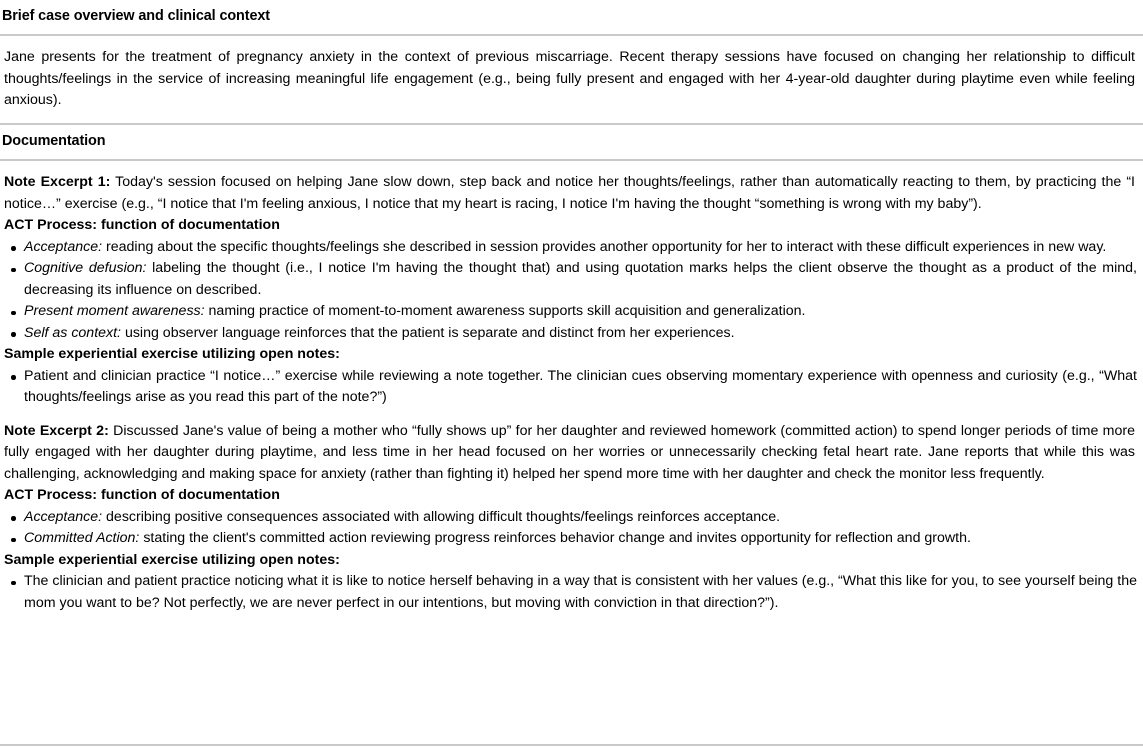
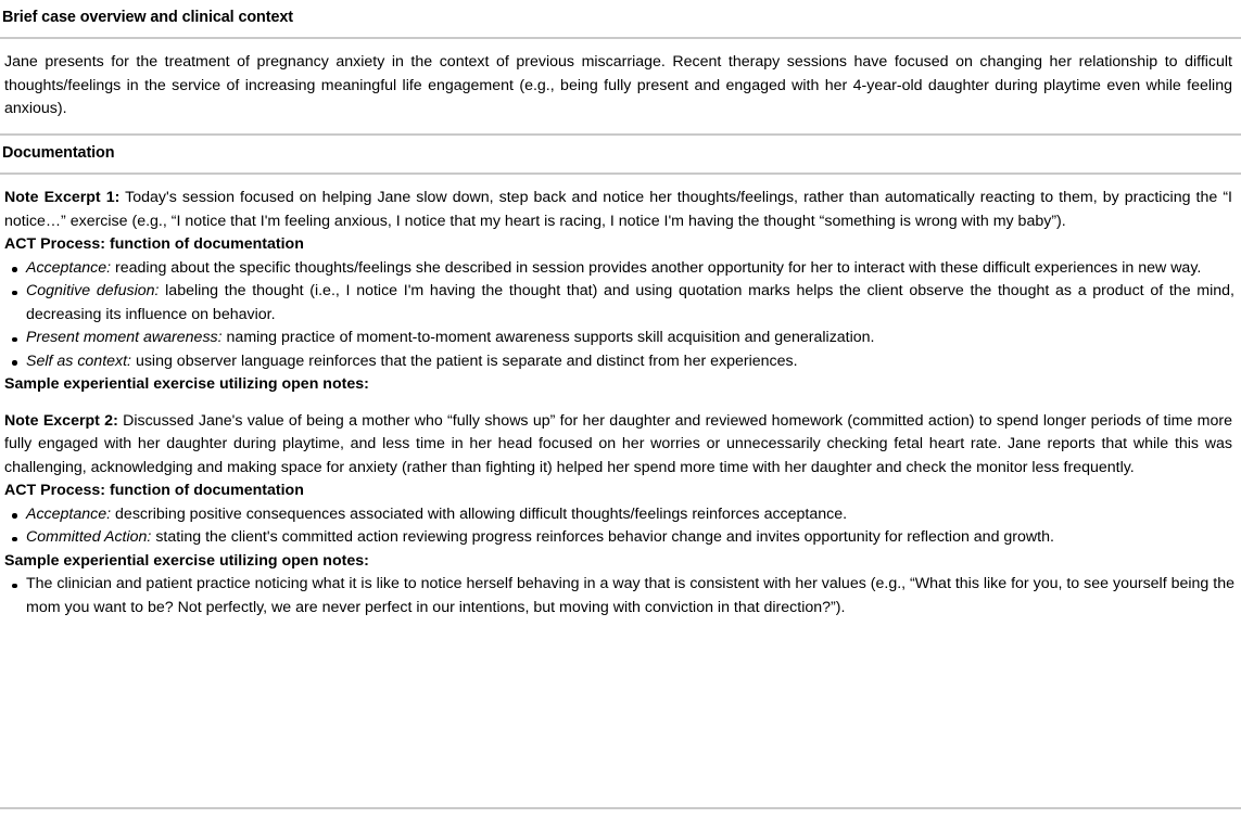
  Brief case overview and clinical context
  Jane presents for the treatment of pregnancy anxiety in the context of previous miscarriage. Recent therapy sessions have focused on changing her relationship to difficult thoughts/feelings in the service of increasing meaningful life engagement (e.g., being fully present and engaged with her 4-year-old daughter during playtime even while feeling anxious).
  Documentation
  Note Excerpt 1: Today's session focused on helping Jane slow down, step back and notice her thoughts/feelings, rather than automatically reacting to them, by practicing the “I notice…” exercise (e.g., “I notice that I'm feeling anxious, I notice that my heart is racing, I notice I'm having the thought “something is wrong with my baby”).
  ACT Process: function of documentation
  Acceptance: reading about the specific thoughts/feelings she described in session provides another opportunity for her to interact with these difficult experiences in new way.
- Cognitive defusion: labeling the thought (i.e., I notice I'm having the thought that) and using quotation marks helps the client observe the thought as a product of the mind, decreasing its influence on described.
+ Cognitive defusion: labeling the thought (i.e., I notice I'm having the thought that) and using quotation marks helps the client observe the thought as a product of the mind, decreasing its influence on behavior.
  Present moment awareness: naming practice of moment-to-moment awareness supports skill acquisition and generalization.
  Self as context: using observer language reinforces that the patient is separate and distinct from her experiences.
  Sample experiential exercise utilizing open notes:
- Patient and clinician practice “I notice…” exercise while reviewing a note together. The clinician cues observing momentary experience with openness and curiosity (e.g., “What thoughts/feelings arise as you read this part of the note?”)
  Note Excerpt 2: Discussed Jane's value of being a mother who “fully shows up” for her daughter and reviewed homework (committed action) to spend longer periods of time more fully engaged with her daughter during playtime, and less time in her head focused on her worries or unnecessarily checking fetal heart rate. Jane reports that while this was challenging, acknowledging and making space for anxiety (rather than fighting it) helped her spend more time with her daughter and check the monitor less frequently.
  ACT Process: function of documentation
  Acceptance: describing positive consequences associated with allowing difficult thoughts/feelings reinforces acceptance.
  Committed Action: stating the client's committed action reviewing progress reinforces behavior change and invites opportunity for reflection and growth.
  Sample experiential exercise utilizing open notes:
  The clinician and patient practice noticing what it is like to notice herself behaving in a way that is consistent with her values (e.g., “What this like for you, to see yourself being the mom you want to be? Not perfectly, we are never perfect in our intentions, but moving with conviction in that direction?”).
